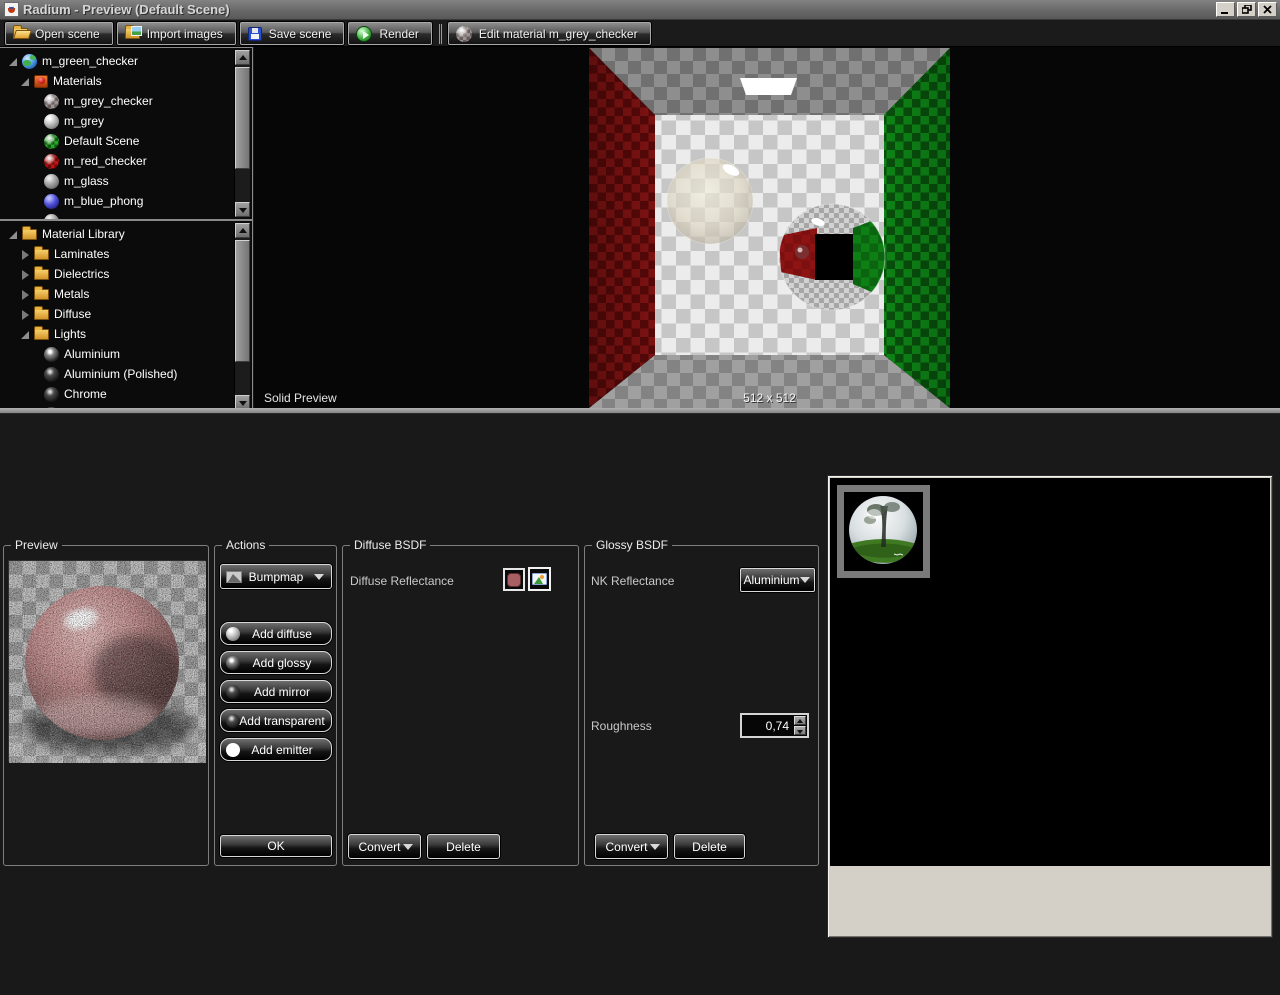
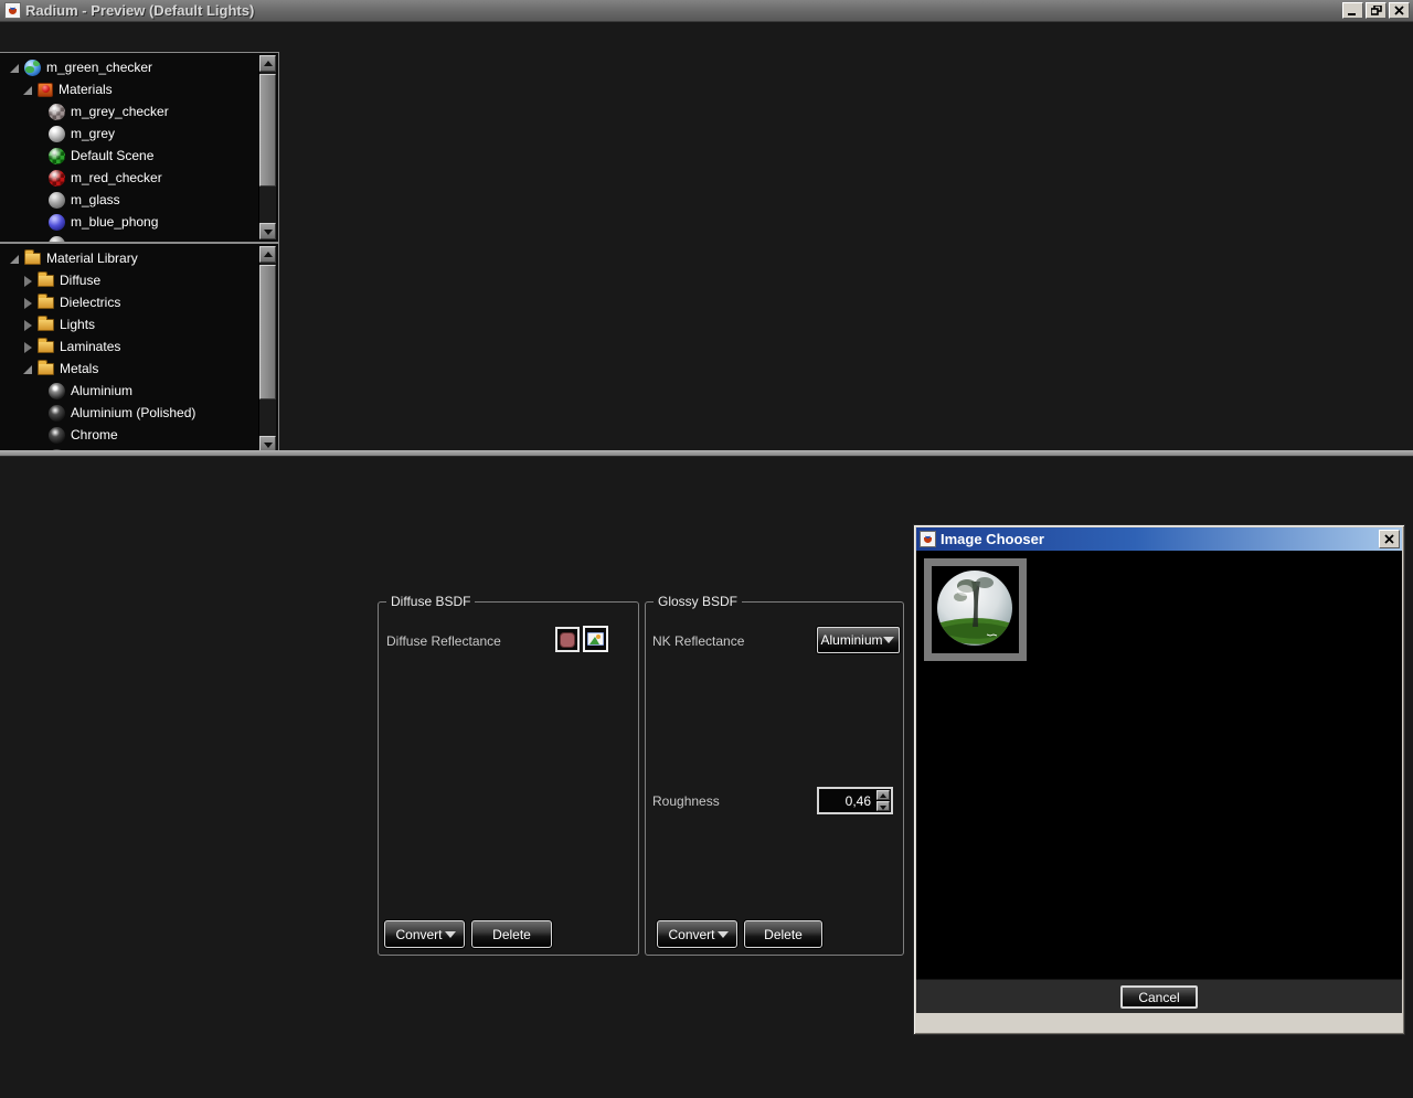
- Radium - Preview (Default Scene)
+ Radium - Preview (Default Lights)
- Open scene
- Import images
- Save scene
- Render
- Edit material m_grey_checker
  m_green_checker
  Materials
  m_grey_checker
  m_grey
  Default Scene
  m_red_checker
  m_glass
  m_blue_phong
  Material Library
- Laminates
+ Diffuse
  Dielectrics
- Metals
+ Lights
- Diffuse
+ Laminates
- Lights
+ Metals
  Aluminium
  Aluminium (Polished)
  Chrome
- Solid Preview
- 512 x 512
- Preview
- Actions
- Bumpmap
- Add diffuse
- Add glossy
- Add mirror
- Add transparent
- Add emitter
- OK
  Diffuse BSDF
  Diffuse Reflectance
  Convert
  Delete
  Glossy BSDF
  NK Reflectance
  Aluminium
  Roughness
- 0,74
+ 0,46
  Convert
  Delete
+ Image Chooser
+ Cancel
